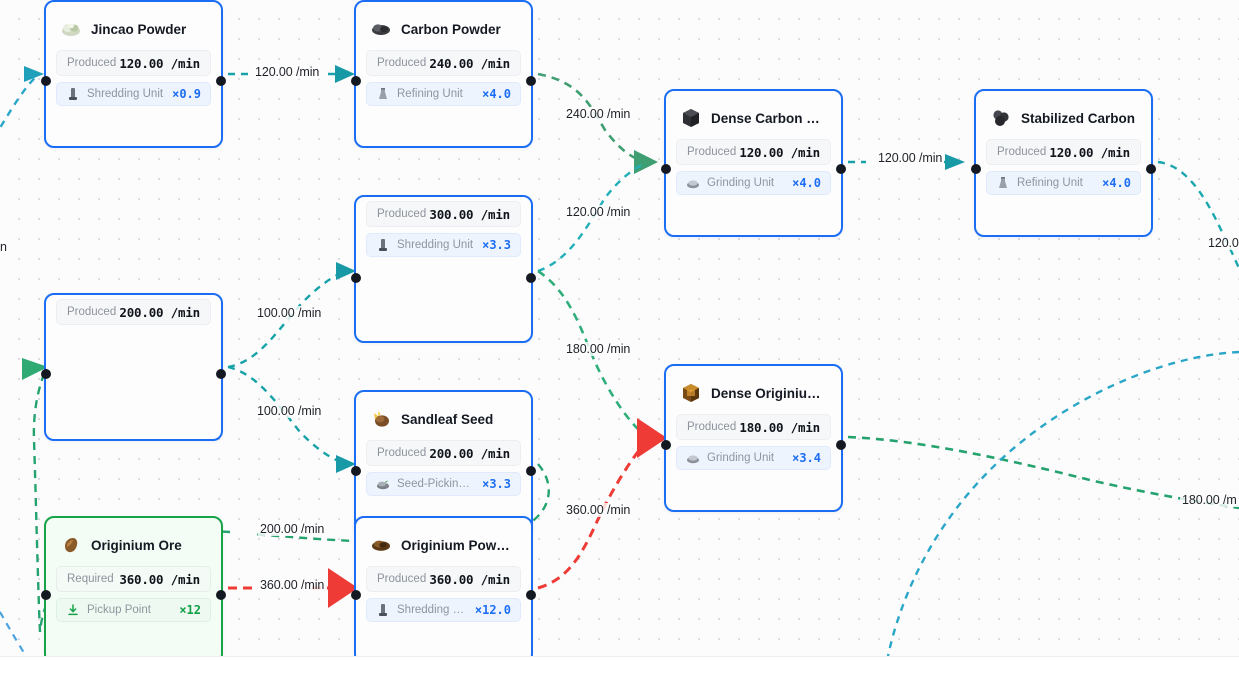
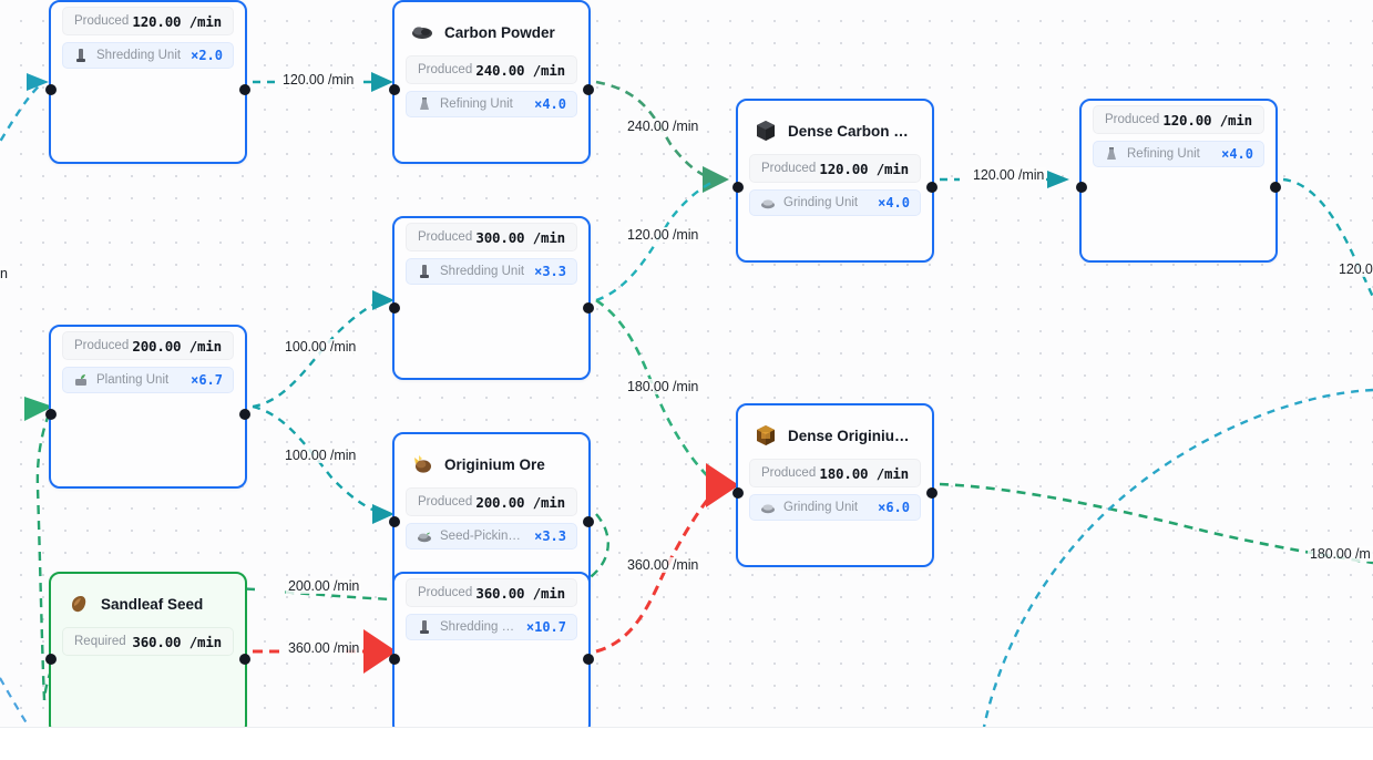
  120.00 /min
  240.00 /min
  120.00 /min
  120.00 /min
  120.0
  100.00 /min
  100.00 /min
  180.00 /min
  360.00 /min
  360.00 /min
  200.00 /min
  180.00 /m
  n
- Jincao Powder
  Produced
  120.00 /min
  Shredding Unit
- ×0.9
+ ×2.0
  Carbon Powder
  Produced
  240.00 /min
  Refining Unit
  ×4.0
  Dense Carbon Po
  Produced
  120.00 /min
  Grinding Unit
  ×4.0
- Stabilized Carbon
  Produced
  120.00 /min
  Refining Unit
  ×4.0
  Produced
  300.00 /min
  Shredding Unit
  ×3.3
  Produced
  200.00 /min
+ Planting Unit
+ ×6.7
- Sandleaf Seed
+ Originium Ore
  Produced
  200.00 /min
  Seed-Picking U
  ×3.3
  Dense Originium
  Produced
  180.00 /min
  Grinding Unit
- ×3.4
+ ×6.0
- Originium Ore
+ Sandleaf Seed
  Required
  360.00 /min
- Pickup Point
- ×12
- Originium Powder
  Produced
  360.00 /min
  Shredding Un
- ×12.0
+ ×10.7
